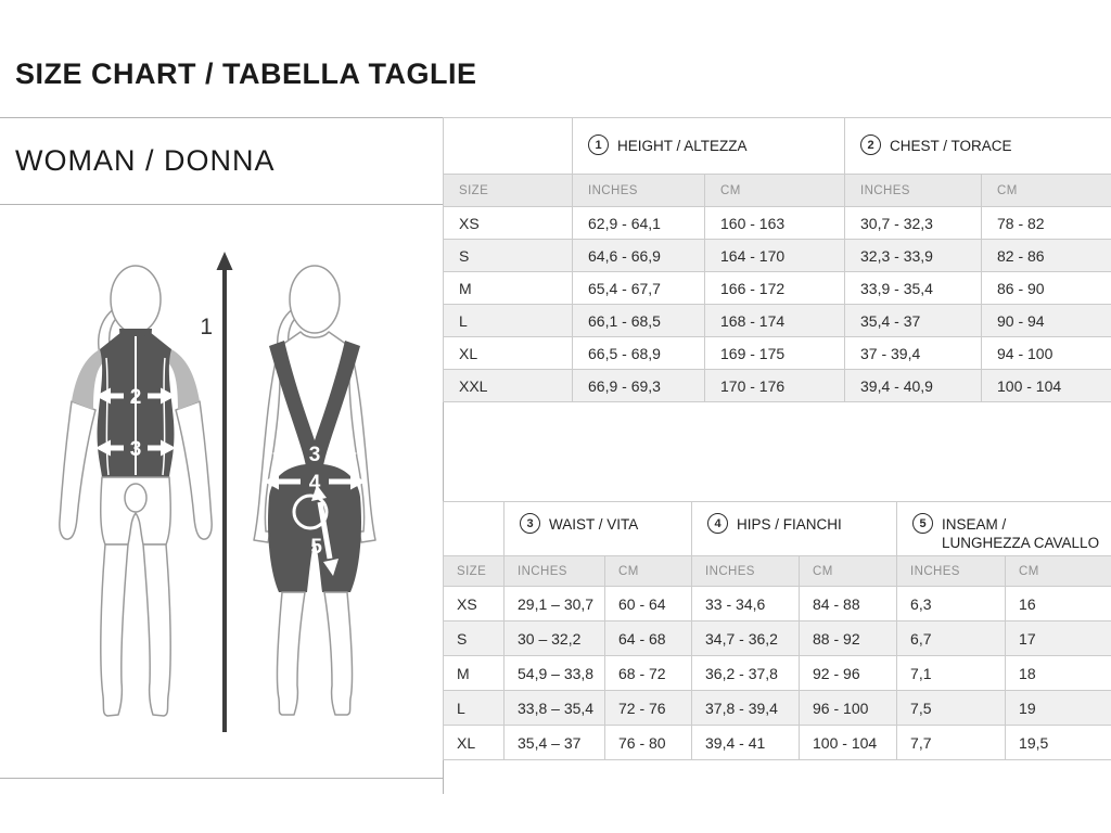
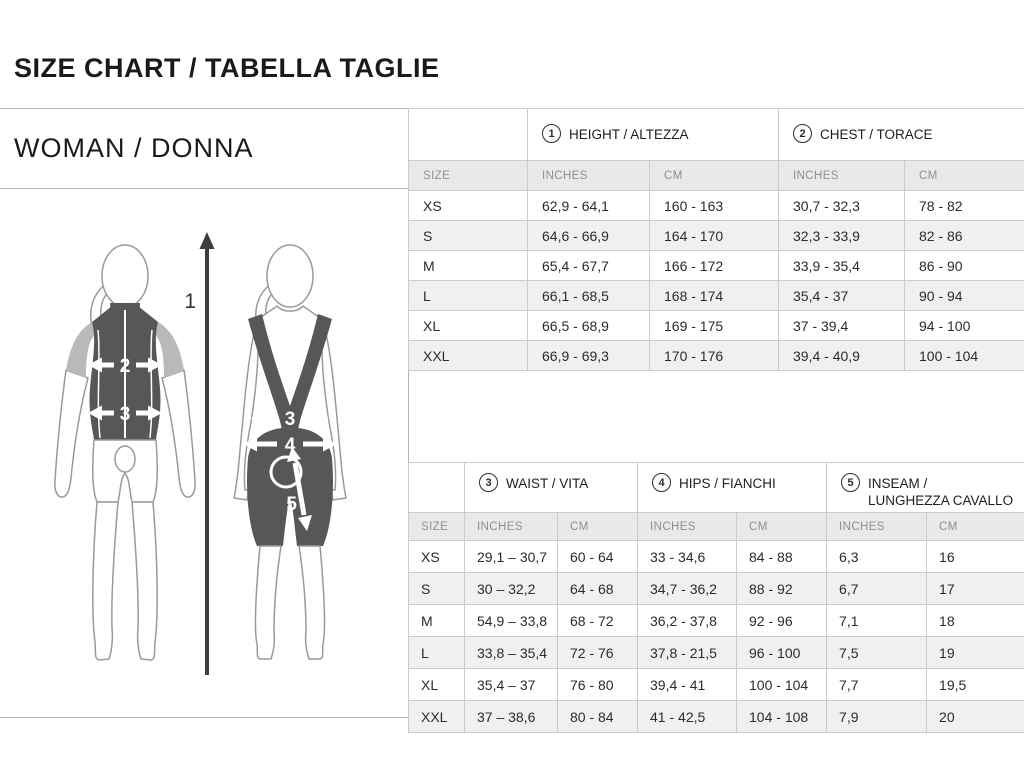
  SIZE CHART / TABELLA TAGLIE
  WOMAN / DONNA
  1
  2
  3
  3
  4
  5
  	1 HEIGHT / ALTEZZA	2 CHEST / TORACE
  SIZE	INCHES	CM	INCHES	CM
  XS	62,9 - 64,1	160 - 163	30,7 - 32,3	78 - 82
  S	64,6 - 66,9	164 - 170	32,3 - 33,9	82 - 86
  M	65,4 - 67,7	166 - 172	33,9 - 35,4	86 - 90
  L	66,1 - 68,5	168 - 174	35,4 - 37	90 - 94
  XL	66,5 - 68,9	169 - 175	37 - 39,4	94 - 100
  XXL	66,9 - 69,3	170 - 176	39,4 - 40,9	100 - 104
  	3 WAIST / VITA	4 HIPS / FIANCHI	5 INSEAM / LUNGHEZZA CAVALLO
  SIZE	INCHES	CM	INCHES	CM	INCHES	CM
  XS	29,1 – 30,7	60 - 64	33 - 34,6	84 - 88	6,3	16
  S	30 – 32,2	64 - 68	34,7 - 36,2	88 - 92	6,7	17
  M	54,9 – 33,8	68 - 72	36,2 - 37,8	92 - 96	7,1	18
- L	33,8 – 35,4	72 - 76	37,8 - 39,4	96 - 100	7,5	19
+ L	33,8 – 35,4	72 - 76	37,8 - 21,5	96 - 100	7,5	19
  XL	35,4 – 37	76 - 80	39,4 - 41	100 - 104	7,7	19,5
+ XXL	37 – 38,6	80 - 84	41 - 42,5	104 - 108	7,9	20
